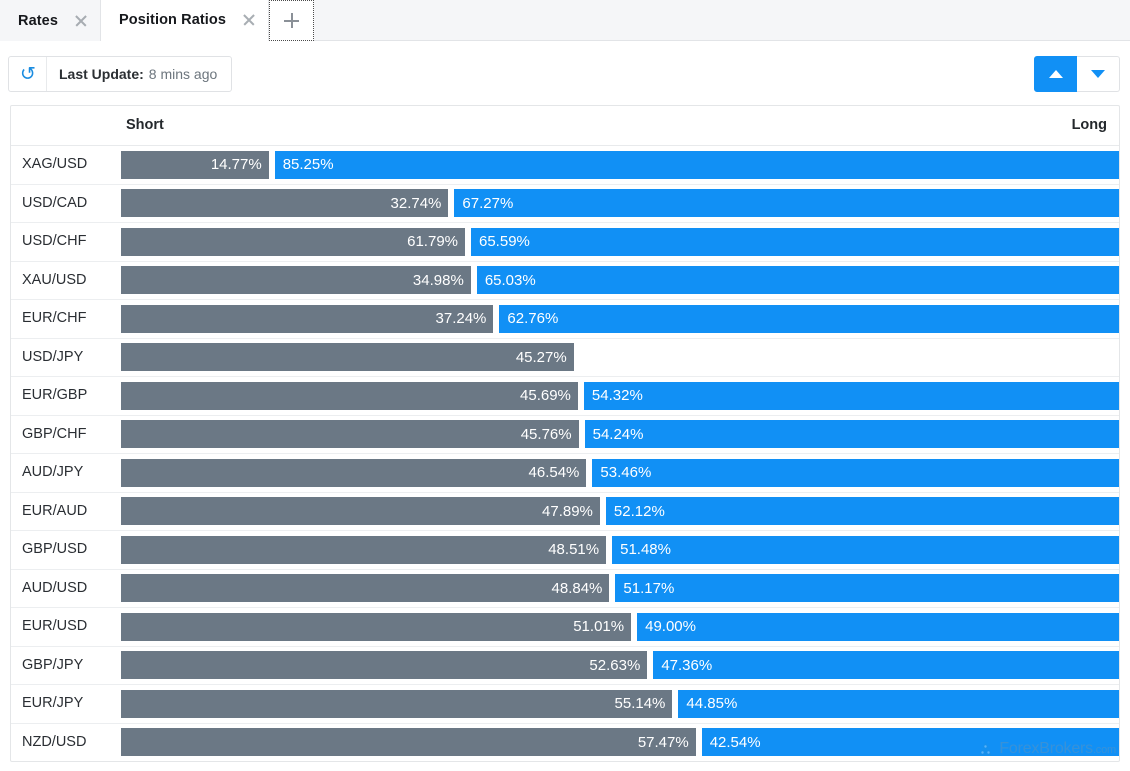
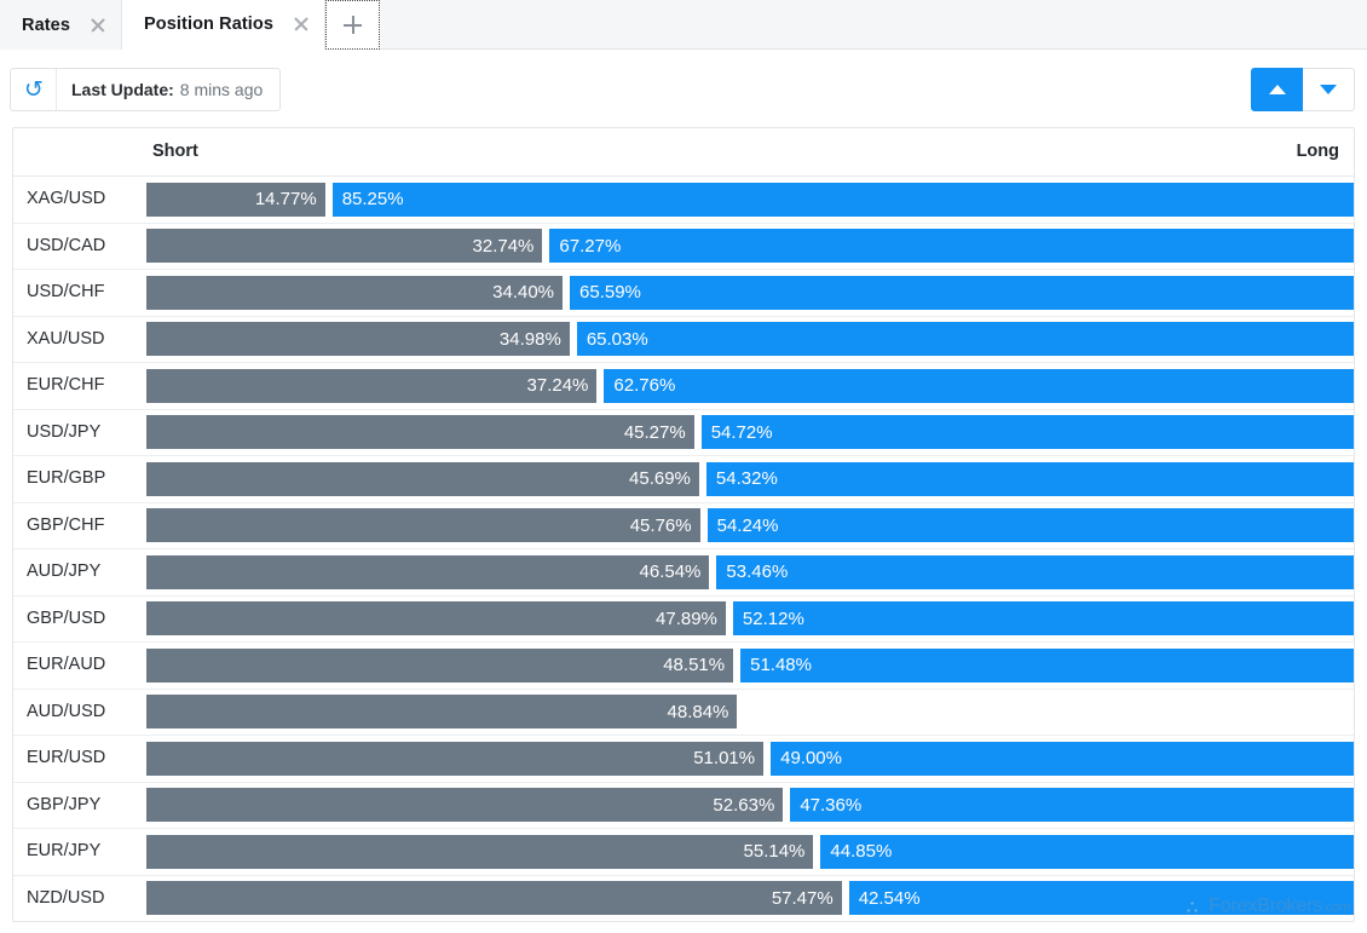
  Rates
  Position Ratios
  Last Update:
  8 mins ago
  Short
  Long
  XAG/USD
  14.77%
  85.25%
  USD/CAD
  32.74%
  67.27%
  USD/CHF
- 61.79%
+ 34.40%
  65.59%
  XAU/USD
  34.98%
  65.03%
  EUR/CHF
  37.24%
  62.76%
  USD/JPY
  45.27%
+ 54.72%
  EUR/GBP
  45.69%
  54.32%
  GBP/CHF
  45.76%
  54.24%
  AUD/JPY
  46.54%
  53.46%
- EUR/AUD
+ GBP/USD
  47.89%
  52.12%
- GBP/USD
+ EUR/AUD
  48.51%
  51.48%
  AUD/USD
  48.84%
- 51.17%
  EUR/USD
  51.01%
  49.00%
  GBP/JPY
  52.63%
  47.36%
  EUR/JPY
  55.14%
  44.85%
  NZD/USD
  57.47%
  42.54%
  ForexBrokers.com
